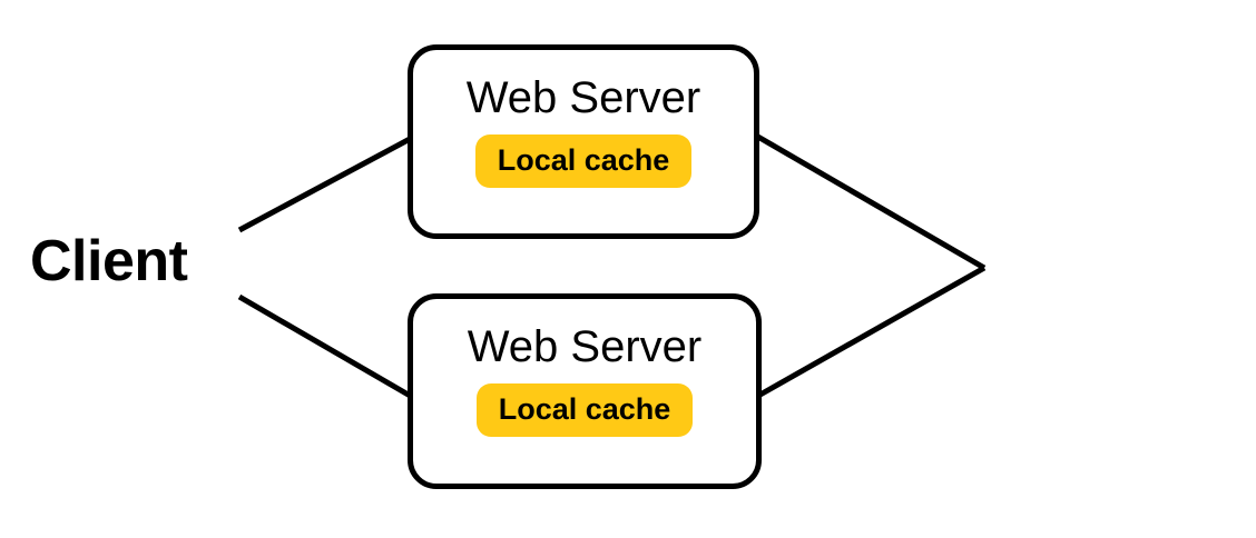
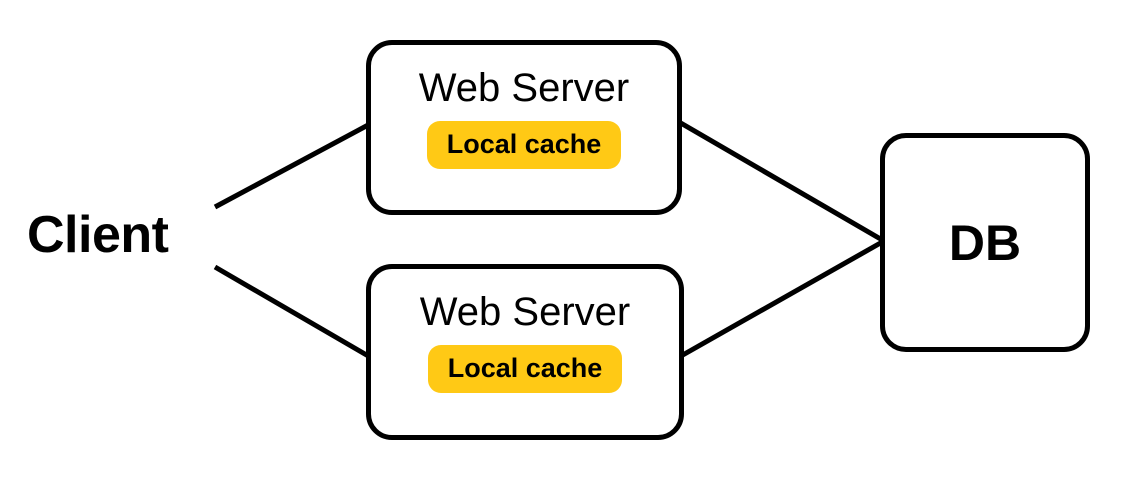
  Client
  Web Server
  Local cache
  Web Server
  Local cache
+ DB
